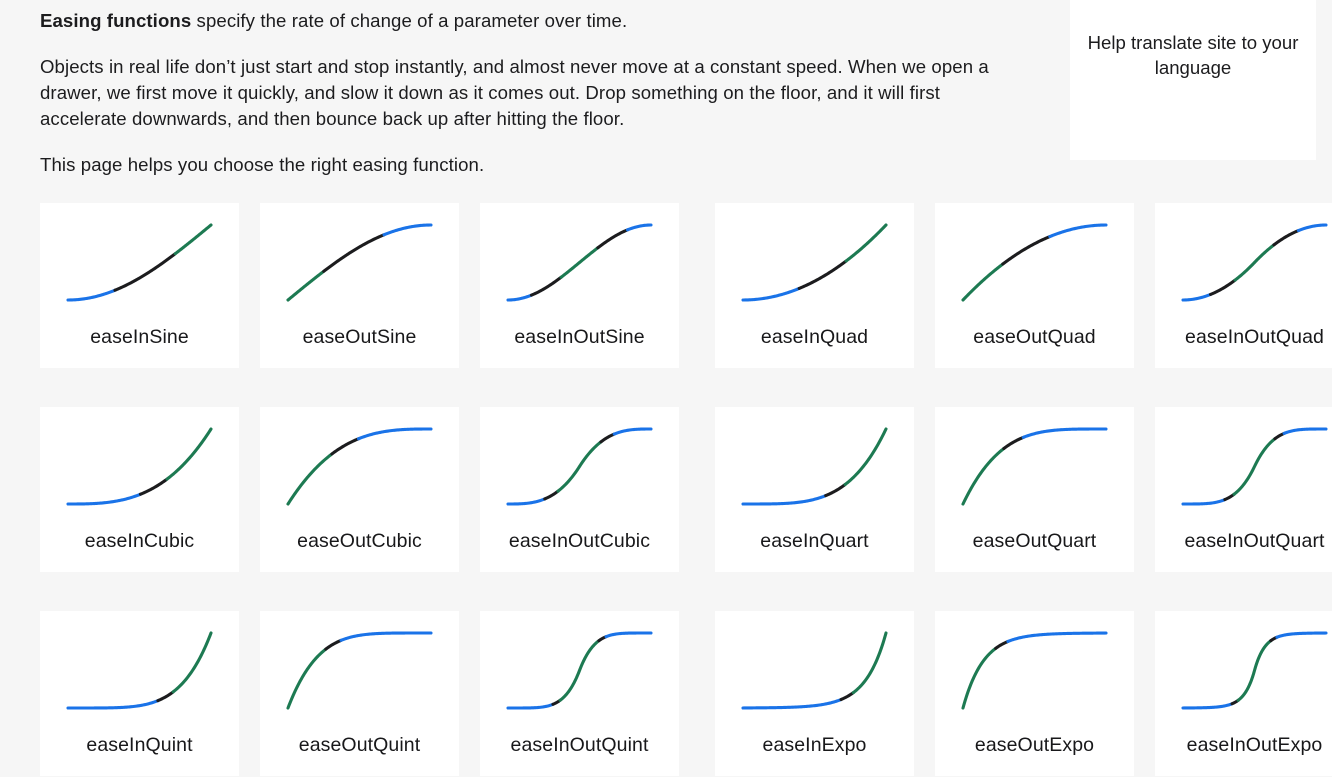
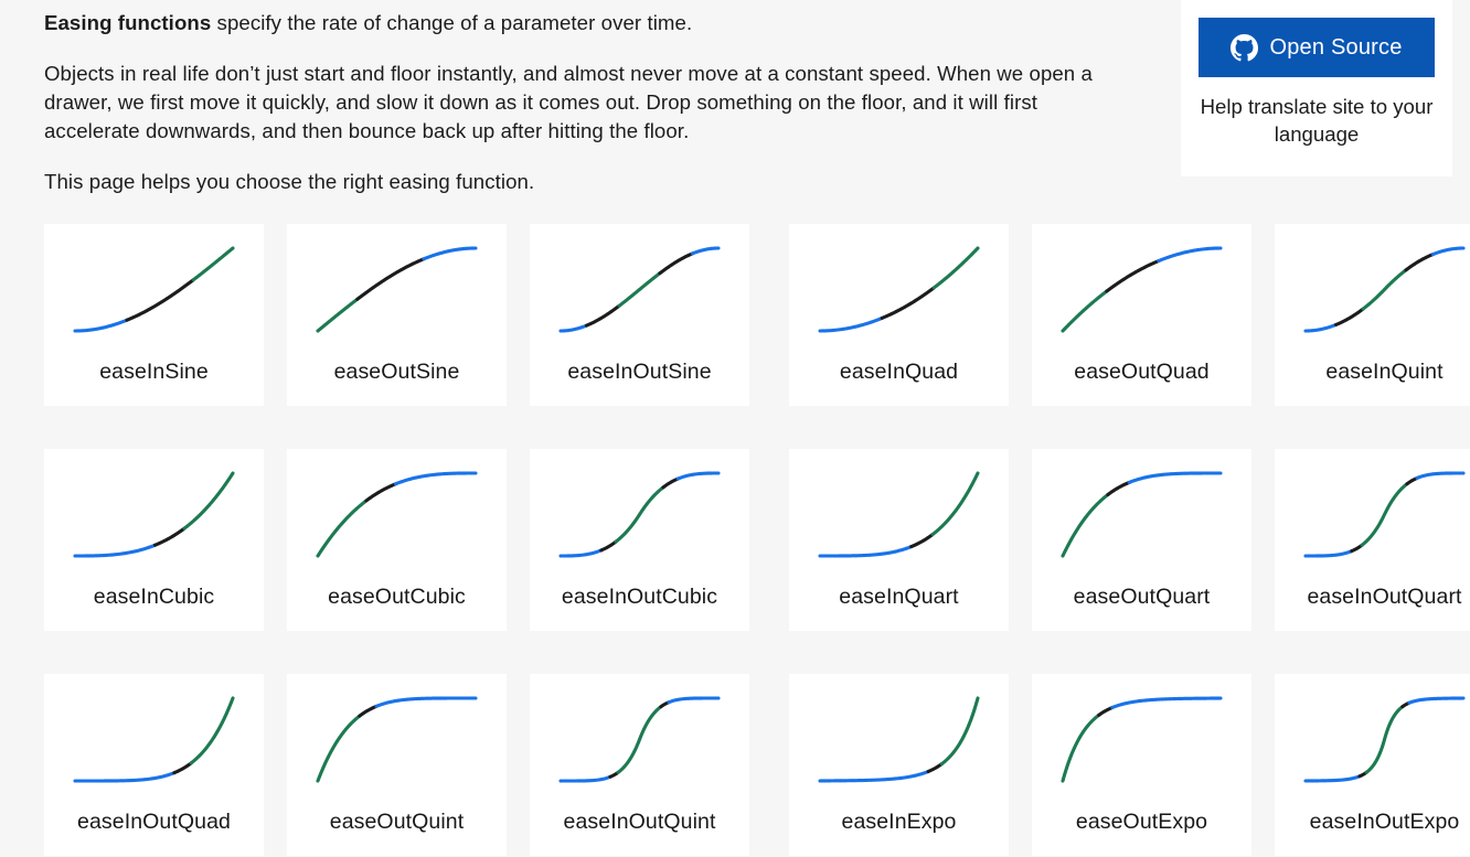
  Easing functions specify the rate of change of a parameter over time.
- Objects in real life don’t just start and stop instantly, and almost never move at a constant speed. When we open a drawer, we first move it quickly, and slow it down as it comes out. Drop something on the floor, and it will first accelerate downwards, and then bounce back up after hitting the floor.
+ Objects in real life don’t just start and floor instantly, and almost never move at a constant speed. When we open a drawer, we first move it quickly, and slow it down as it comes out. Drop something on the floor, and it will first accelerate downwards, and then bounce back up after hitting the floor.
  This page helps you choose the right easing function.
+ Open Source
  Help translate site to your language
  easeInSine
  easeOutSine
  easeInOutSine
  easeInQuad
  easeOutQuad
- easeInOutQuad
+ easeInQuint
  easeInCubic
  easeOutCubic
  easeInOutCubic
  easeInQuart
  easeOutQuart
  easeInOutQuart
- easeInQuint
+ easeInOutQuad
  easeOutQuint
  easeInOutQuint
  easeInExpo
  easeOutExpo
  easeInOutExpo
